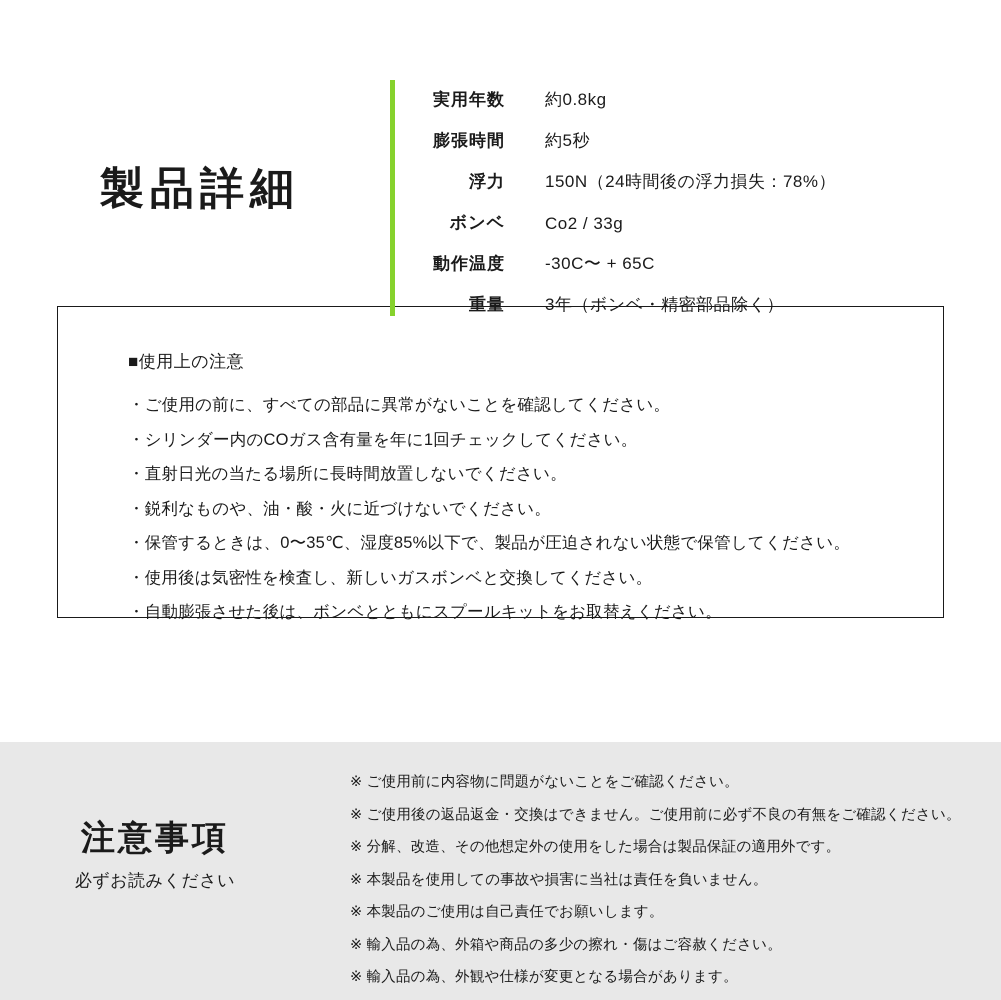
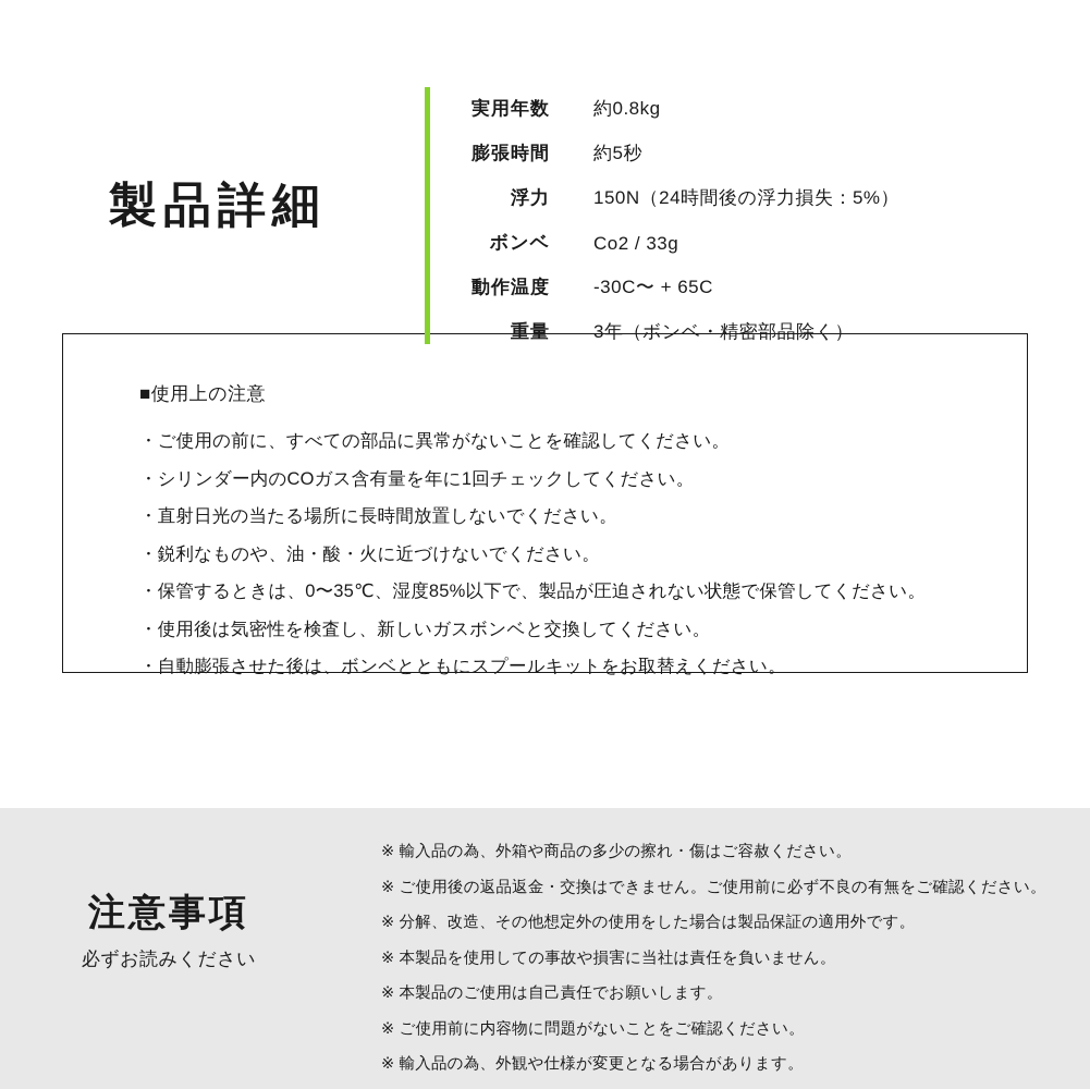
  製品詳細
  実用年数	約0.8kg
  膨張時間	約5秒
- 浮力	150N（24時間後の浮力損失：78%）
+ 浮力	150N（24時間後の浮力損失：5%）
  ボンベ	Co2 / 33g
  動作温度	-30C〜 + 65C
  重量	3年（ボンベ・精密部品除く）
  ■使用上の注意
  ・ご使用の前に、すべての部品に異常がないことを確認してください。
  ・シリンダー内のCOガス含有量を年に1回チェックしてください。
  ・直射日光の当たる場所に長時間放置しないでください。
  ・鋭利なものや、油・酸・火に近づけないでください。
  ・保管するときは、0〜35℃、湿度85%以下で、製品が圧迫されない状態で保管してください。
  ・使用後は気密性を検査し、新しいガスボンベと交換してください。
  ・自動膨張させた後は、ボンベとともにスプールキットをお取替えください。
  注意事項
  必ずお読みください
- ※ ご使用前に内容物に問題がないことをご確認ください。
+ ※ 輸入品の為、外箱や商品の多少の擦れ・傷はご容赦ください。
  ※ ご使用後の返品返金・交換はできません。ご使用前に必ず不良の有無をご確認ください。
  ※ 分解、改造、その他想定外の使用をした場合は製品保証の適用外です。
  ※ 本製品を使用しての事故や損害に当社は責任を負いません。
  ※ 本製品のご使用は自己責任でお願いします。
- ※ 輸入品の為、外箱や商品の多少の擦れ・傷はご容赦ください。
+ ※ ご使用前に内容物に問題がないことをご確認ください。
  ※ 輸入品の為、外観や仕様が変更となる場合があります。
